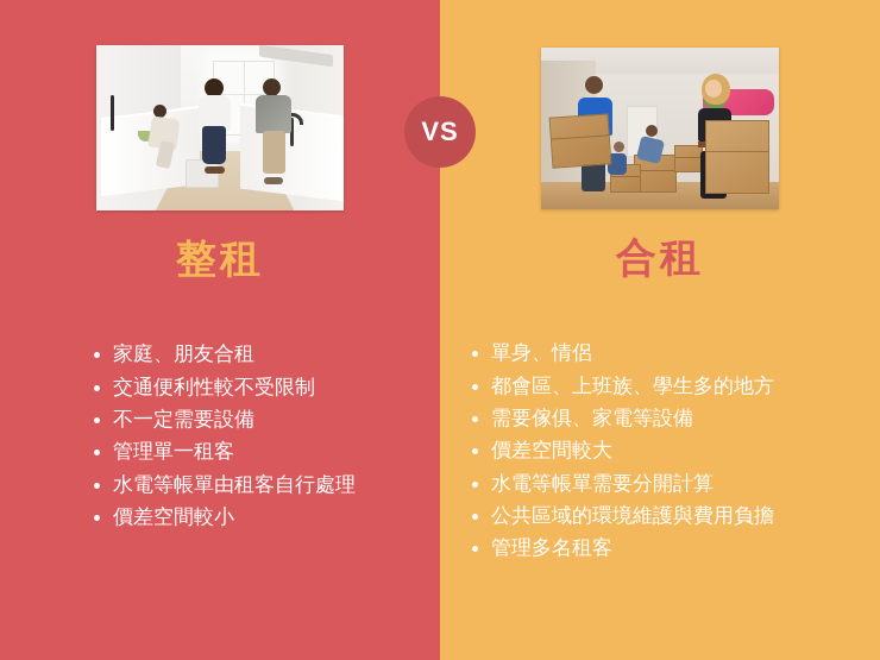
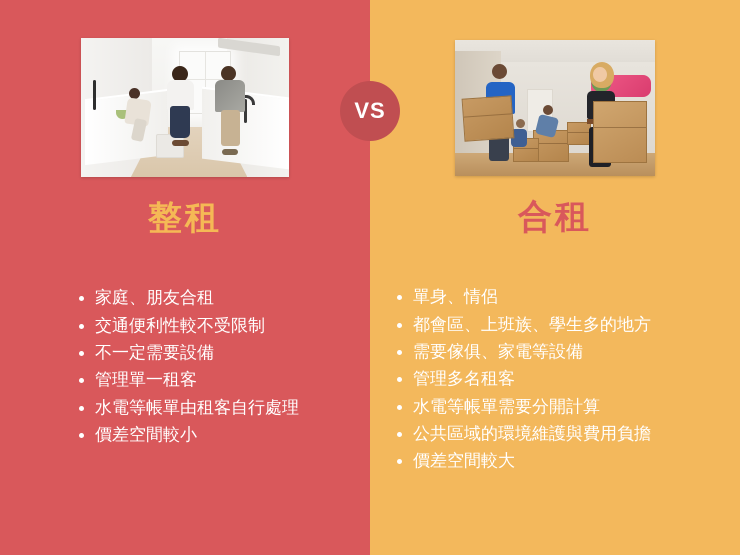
  整租
  家庭、朋友合租
  交通便利性較不受限制
  不一定需要設備
  管理單一租客
  水電等帳單由租客自行處理
  價差空間較小
  合租
  單身、情侶
  都會區、上班族、學生多的地方
  需要傢俱、家電等設備
- 價差空間較大
+ 管理多名租客
  水電等帳單需要分開計算
  公共區域的環境維護與費用負擔
- 管理多名租客
+ 價差空間較大
  VS
